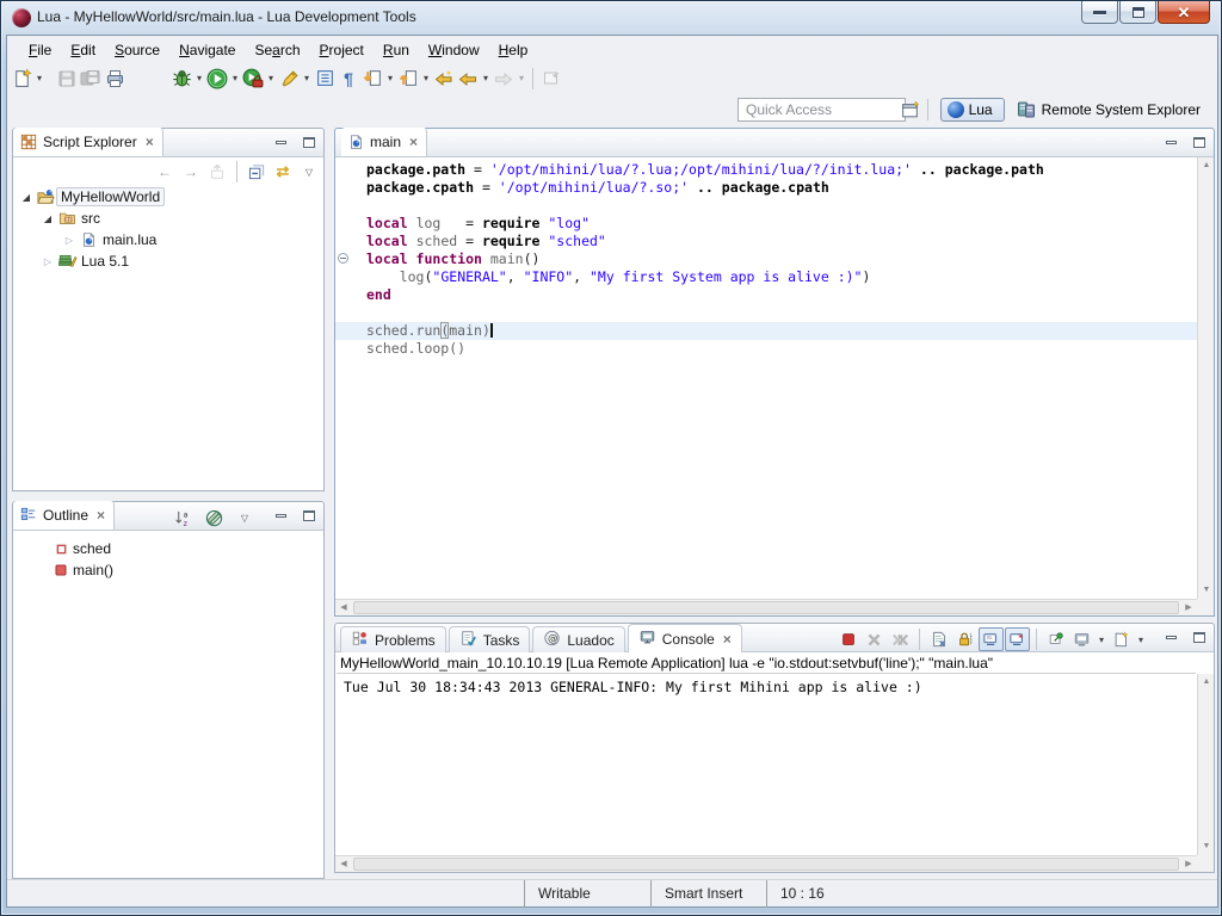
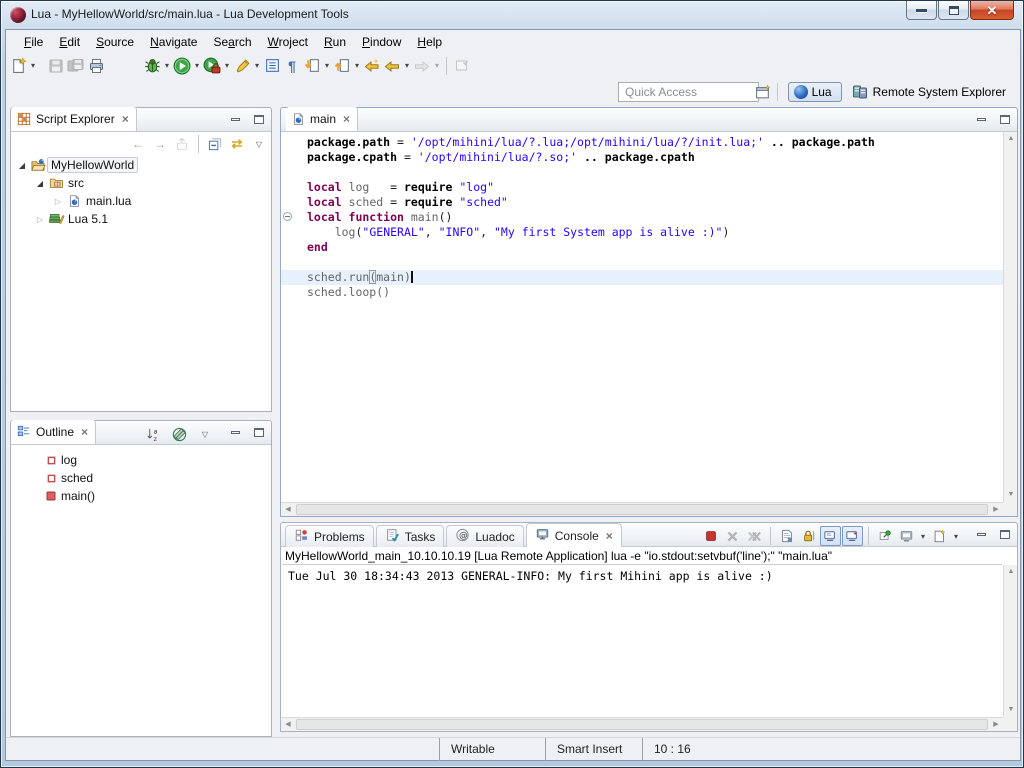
  Lua - MyHellowWorld/src/main.lua - Lua Development Tools
  ✕
  File
  Edit
  Source
  Navigate
  Search
- Project
+ Wroject
  Run
- Window
+ Pindow
  Help
  ▾
  ▾
  ▾
  ▾
  ▾
  ¶
  ▾
  ▾
  ▾
  ▾
  Quick Access
  Lua
  Remote System Explorer
  Script Explorer
  ×
  ←
  →
  ⇄
  ▽
  ◢
  MyHellowWorld
  ◢
  src
  ▷
  main.lua
  ▷
  Lua 5.1
  Outline
  ×
  a
  z
  ▽
+ log
  sched
  main()
  main
  ×
  package.path = '/opt/mihini/lua/?.lua;/opt/mihini/lua/?/init.lua;' .. package.path
  package.cpath = '/opt/mihini/lua/?.so;' .. package.cpath
  local log = require "log"
  local sched = require "sched"
  local function main()
  log("GENERAL", "INFO", "My first System app is alive :)")
  end
  sched.run(main)
  sched.loop()
  Problems
  Tasks
  @
  Luadoc
  Console
  ×
  *
  ▾
  ▾
  MyHellowWorld_main_10.10.10.19 [Lua Remote Application] lua -e "io.stdout:setvbuf('line');" "main.lua"
  Tue Jul 30 18:34:43 2013 GENERAL-INFO: My first Mihini app is alive :)
  Writable
  Smart Insert
  10 : 16
